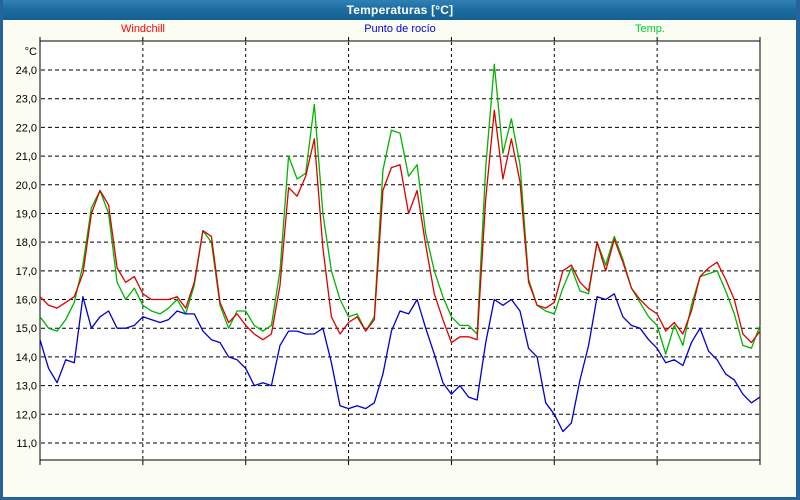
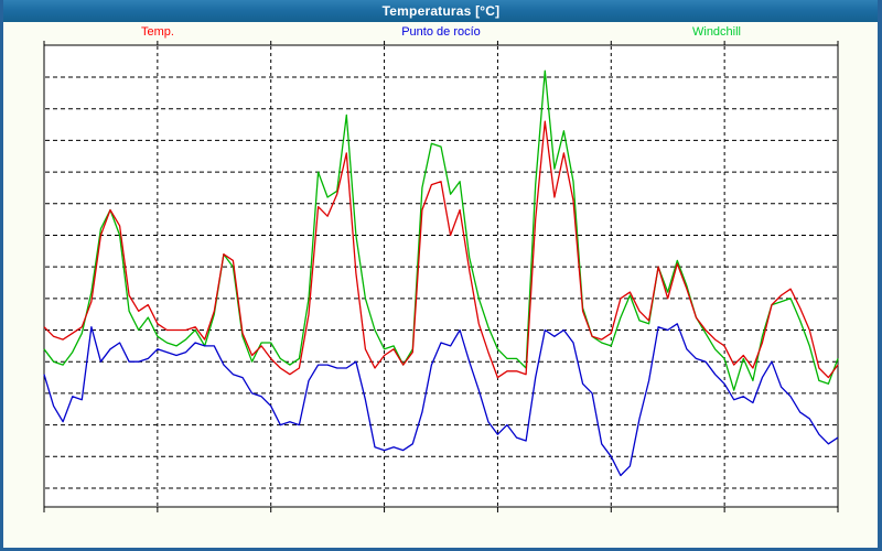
- °C
- 24,0
- 23,0
- 22,0
- 21,0
- 20,0
- 19,0
- 18,0
- 17,0
- 16,0
- 15,0
- 14,0
- 13,0
- 12,0
- 11,0
  Temperaturas [°C]
- Windchill
+ Temp.
  Punto de rocío
- Temp.
+ Windchill
